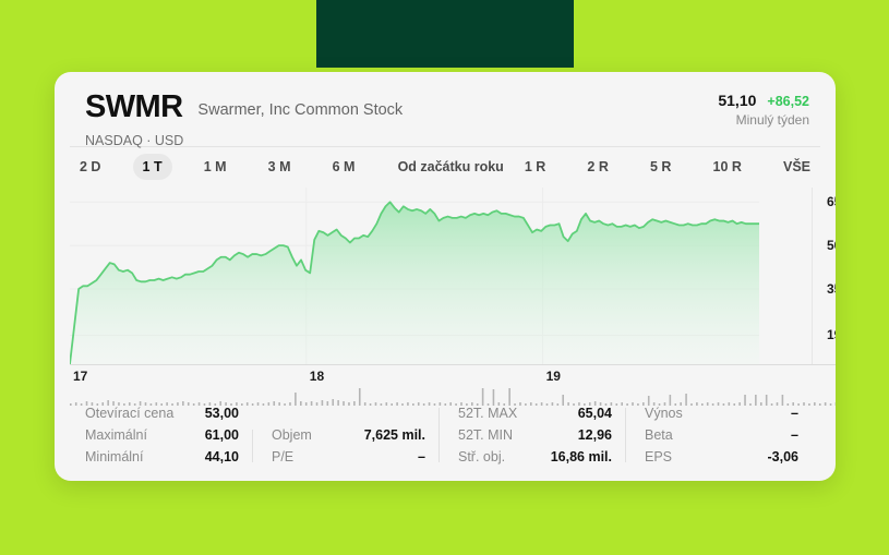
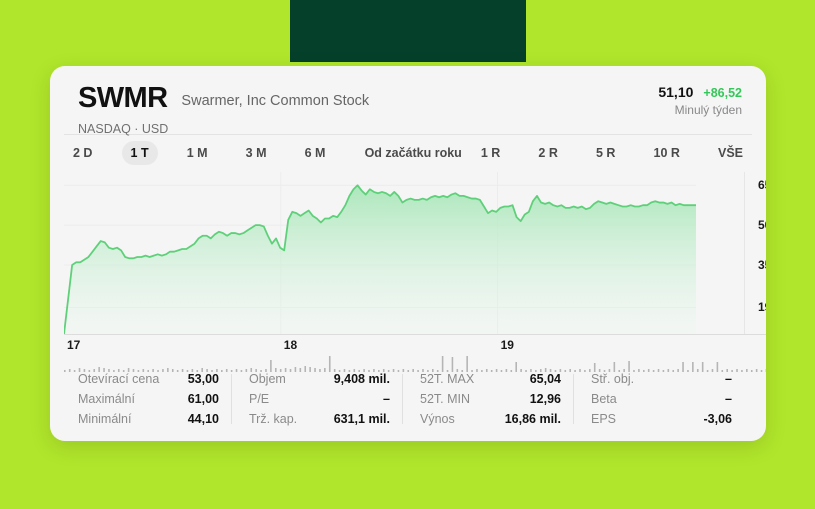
  SWMR
  Swarmer, Inc Common Stock
  NASDAQ · USD
  51,10
  +86,52
  Minulý týden
  2 D
  1 T
  1 M
  3 M
  6 M
  Od začátku roku
  1 R
  2 R
  5 R
  10 R
  VŠE
  17
  18
  19
  Otevírací cena
  53,00
  Maximální
  61,00
  Minimální
  44,10
  Objem
- 7,625 mil.
+ 9,408 mil.
  P/E
  –
+ Trž. kap.
+ 631,1 mil.
  52T. MAX
  65,04
  52T. MIN
  12,96
- Stř. obj.
+ Výnos
  16,86 mil.
- Výnos
+ Stř. obj.
  –
  Beta
  –
  EPS
  -3,06
